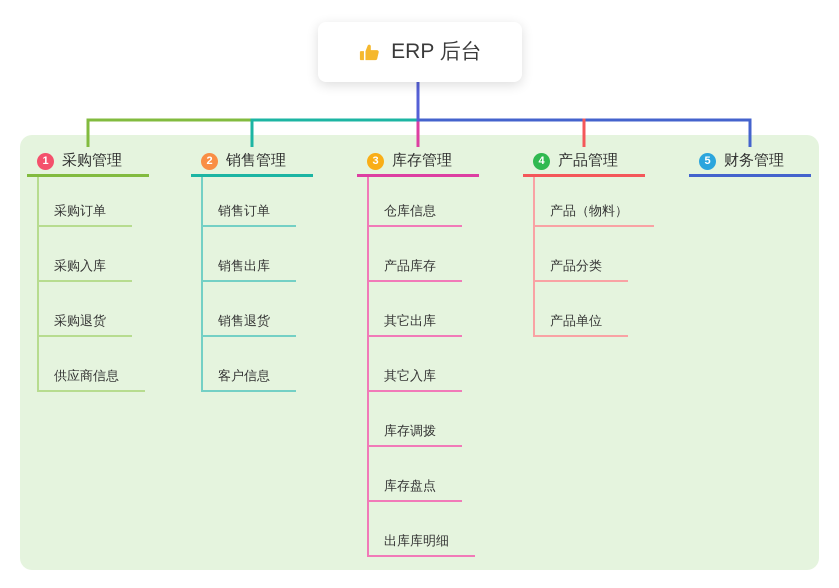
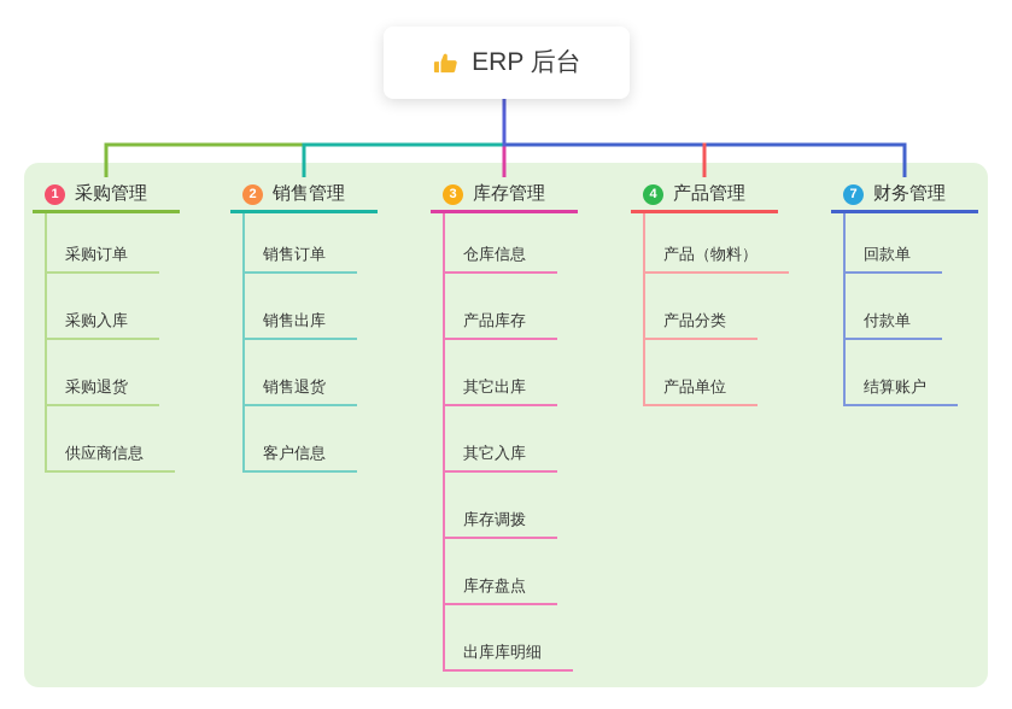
  ERP 后台
  1
  采购管理
  采购订单
  采购入库
  采购退货
  供应商信息
  2
  销售管理
  销售订单
  销售出库
  销售退货
  客户信息
  3
  库存管理
  仓库信息
  产品库存
  其它出库
  其它入库
  库存调拨
  库存盘点
  出库库明细
  4
  产品管理
  产品（物料）
  产品分类
  产品单位
- 5
+ 7
  财务管理
+ 回款单
+ 付款单
+ 结算账户
